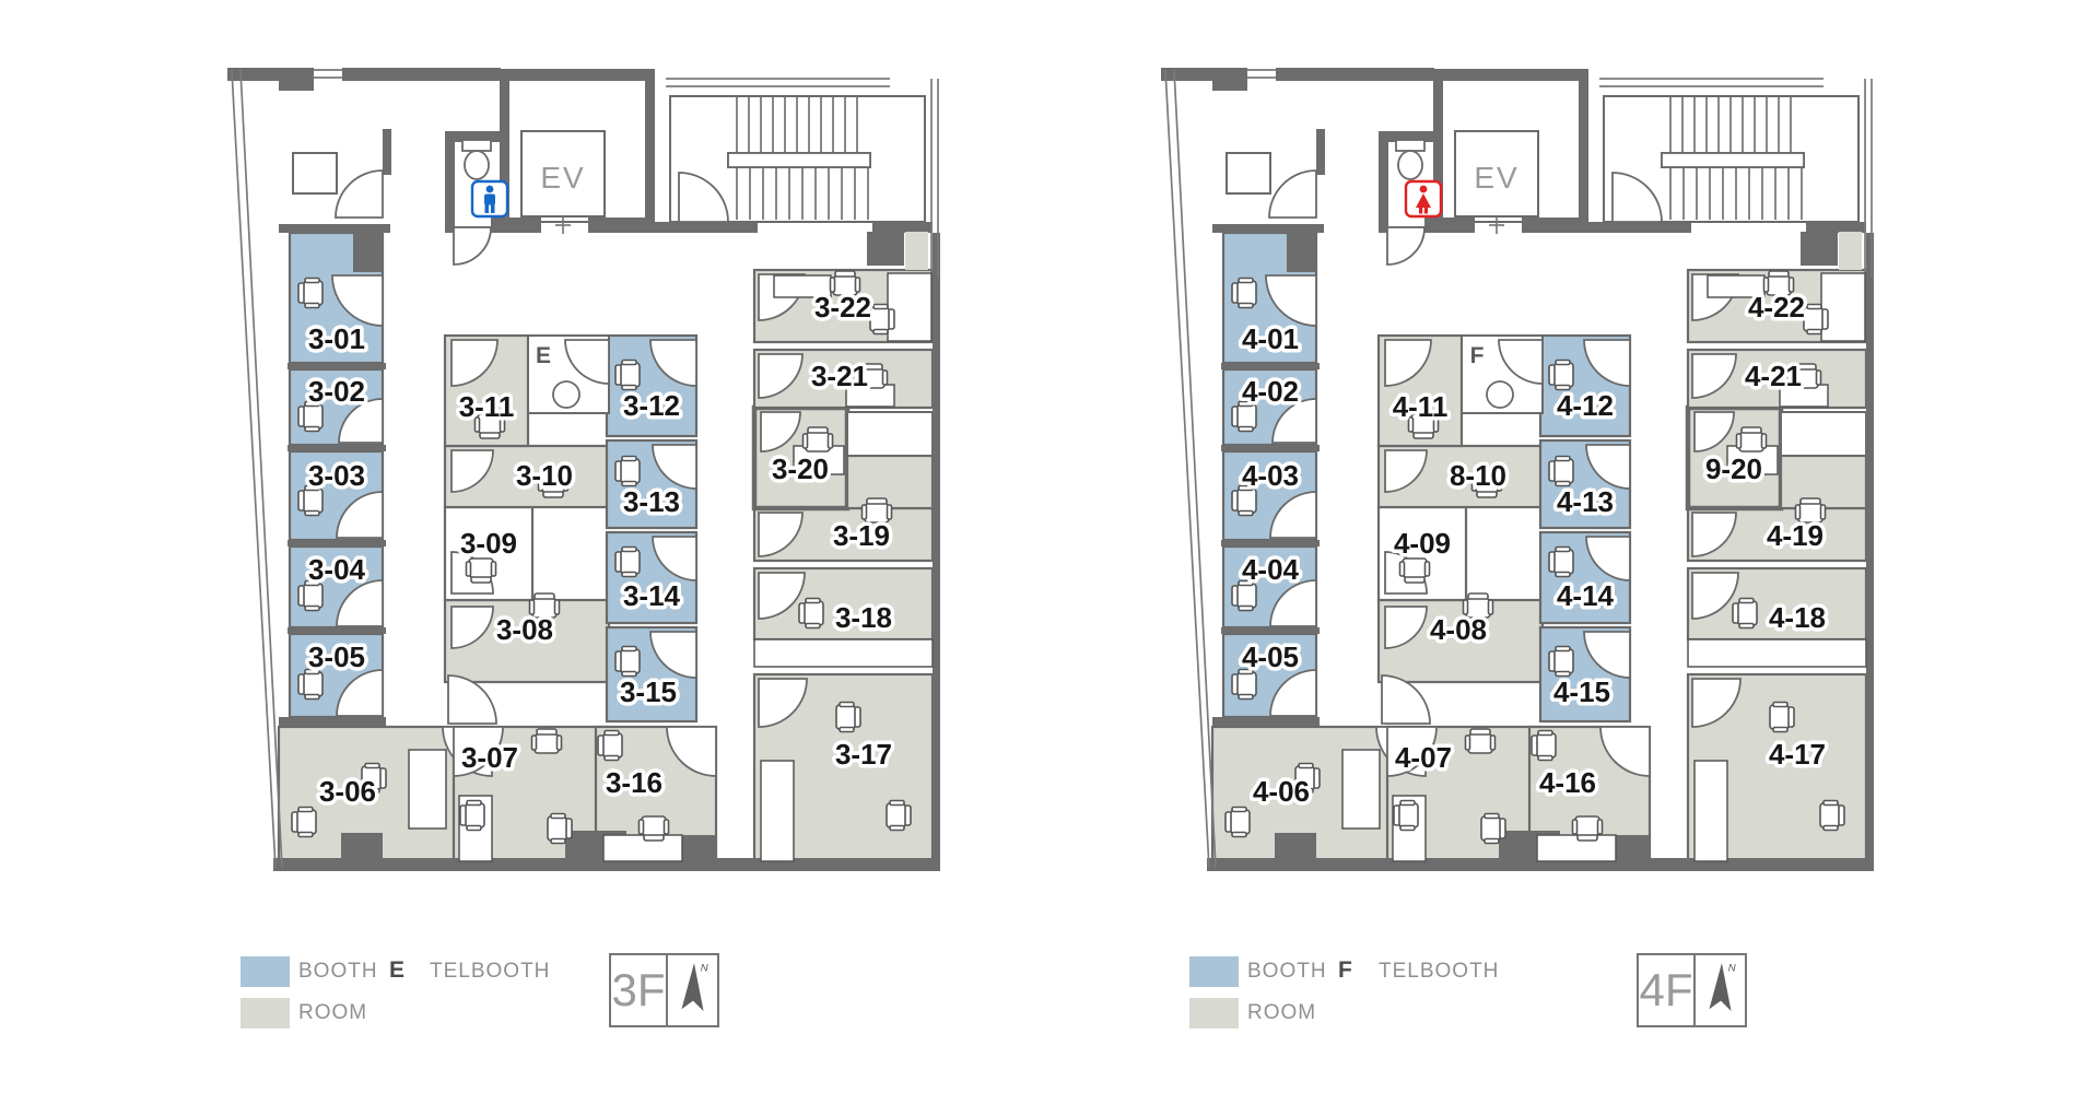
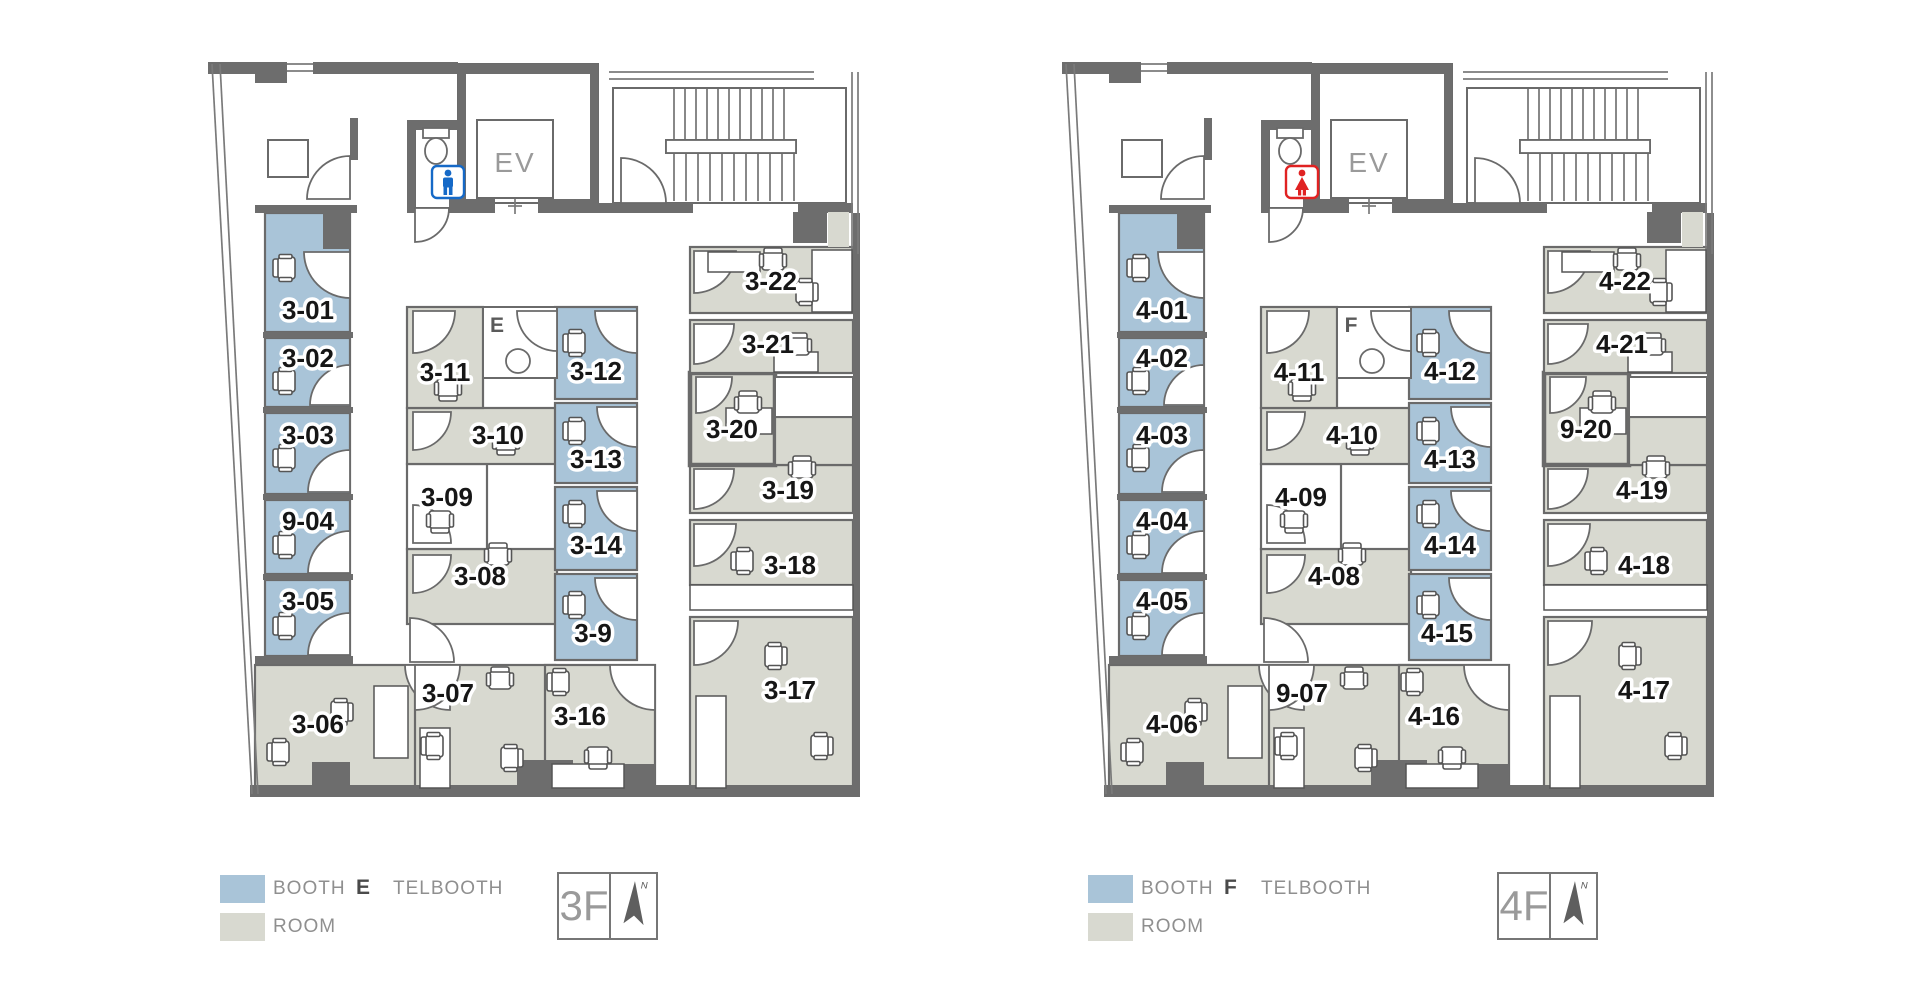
  EV
  E
  3-01
  3-02
  3-03
- 3-04
+ 9-04
  3-05
  3-06
  3-07
  3-08
  3-09
  3-10
  3-11
  3-12
  3-13
  3-14
- 3-15
+ 3-9
  3-16
  3-17
  3-18
  3-19
  3-20
  3-21
  3-22
  EV
  F
  4-01
  4-02
  4-03
  4-04
  4-05
  4-06
- 4-07
+ 9-07
  4-08
  4-09
- 8-10
+ 4-10
  4-11
  4-12
  4-13
  4-14
  4-15
  4-16
  4-17
  4-18
  4-19
  9-20
  4-21
  4-22
  BOOTH
  ROOM
  E
  TELBOOTH
  BOOTH
  ROOM
  F
  TELBOOTH
  3F
  N
  4F
  N
